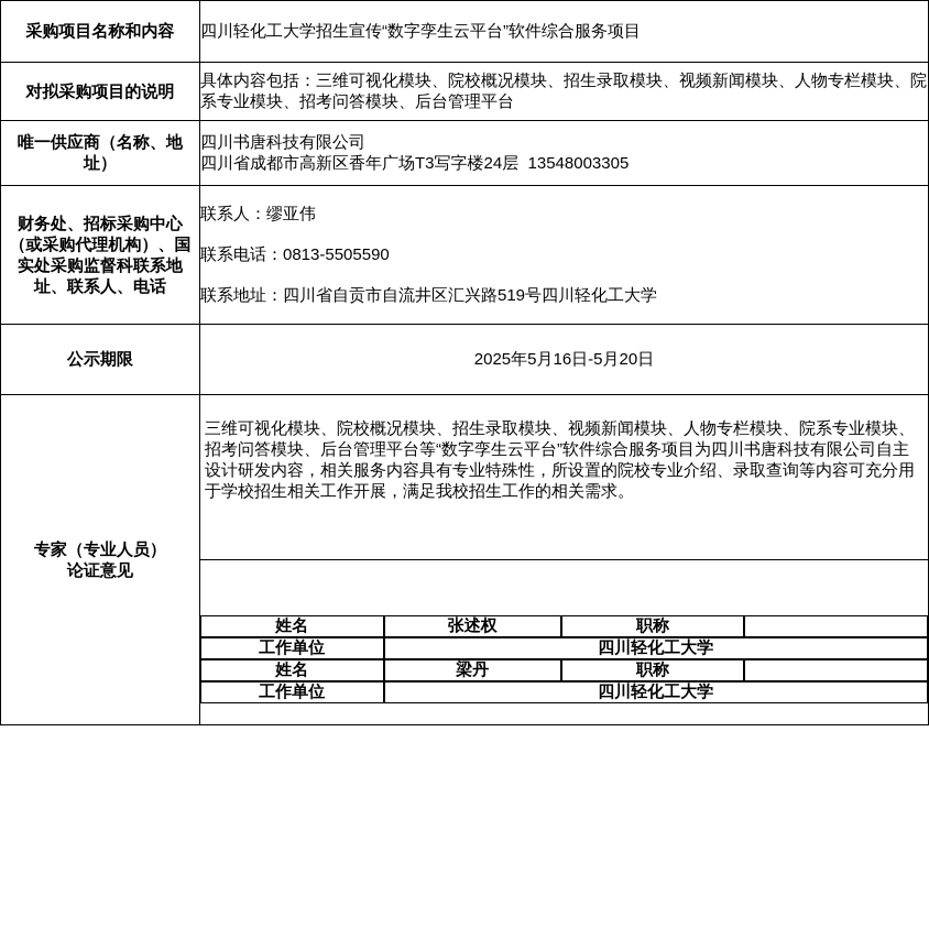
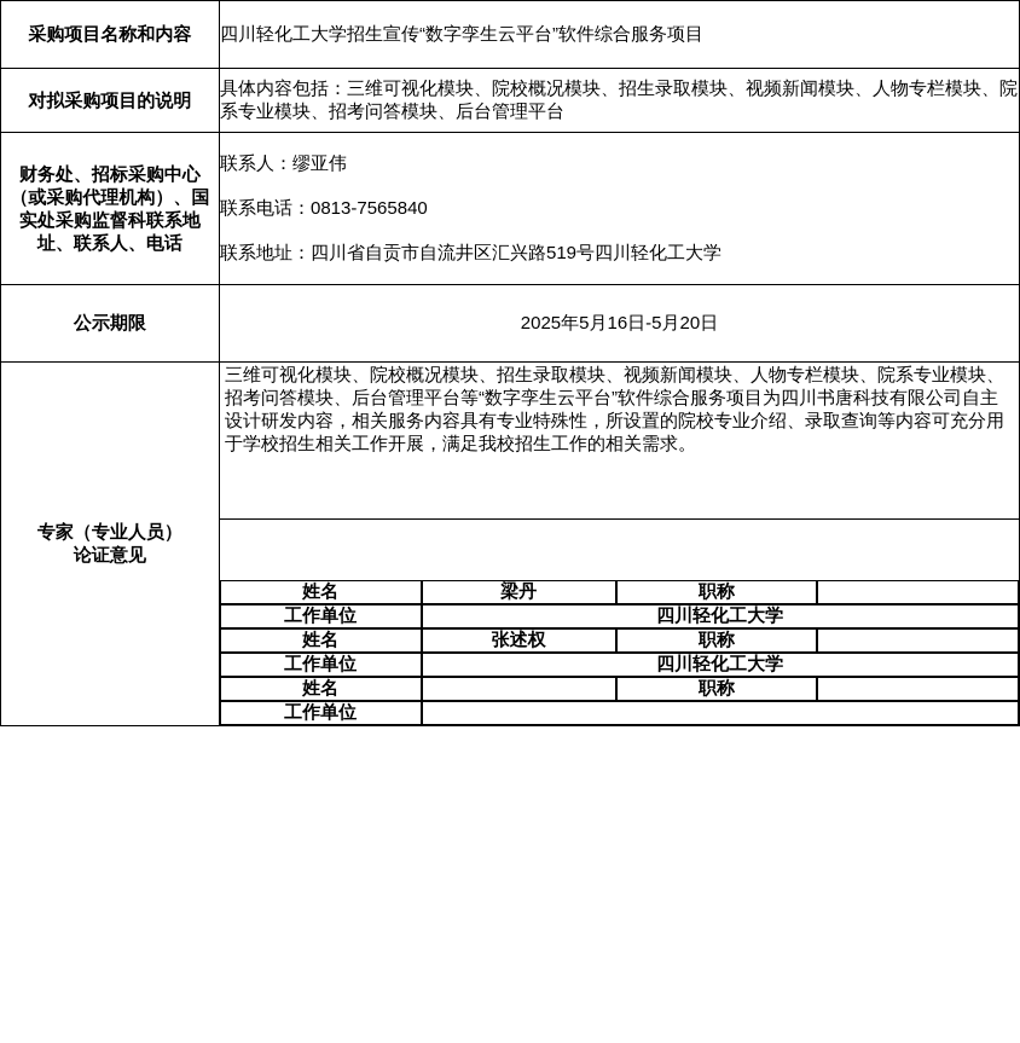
  采购项目名称和内容	四川轻化工大学招生宣传“数字孪生云平台”软件综合服务项目
  对拟采购项目的说明	具体内容包括：三维可视化模块、院校概况模块、招生录取模块、视频新闻模块、人物专栏模块、院系专业模块、招考问答模块、后台管理平台
- 唯一供应商（名称、地址）	四川书唐科技有限公司 四川省成都市高新区香年广场T3写字楼24层 13548003305
- 财务处、招标采购中心（或采购代理机构）、国实处采购监督科联系地址、联系人、电话	联系人：缪亚伟 联系电话：0813-5505590 联系地址：四川省自贡市自流井区汇兴路519号四川轻化工大学
+ 财务处、招标采购中心（或采购代理机构）、国实处采购监督科联系地址、联系人、电话	联系人：缪亚伟 联系电话：0813-7565840 联系地址：四川省自贡市自流井区汇兴路519号四川轻化工大学
  公示期限	2025年5月16日-5月20日
  专家（专业人员） 论证意见	三维可视化模块、院校概况模块、招生录取模块、视频新闻模块、人物专栏模块、院系专业模块、招考问答模块、后台管理平台等“数字孪生云平台”软件综合服务项目为四川书唐科技有限公司自主设计研发内容，相关服务内容具有专业特殊性，所设置的院校专业介绍、录取查询等内容可充分用于学校招生相关工作开展，满足我校招生工作的相关需求。
- 姓名	张述权	职称
+ 姓名	梁丹	职称
  工作单位	四川轻化工大学
- 姓名	梁丹	职称
+ 姓名	张述权	职称
  工作单位	四川轻化工大学
+ 姓名		职称
+ 工作单位
